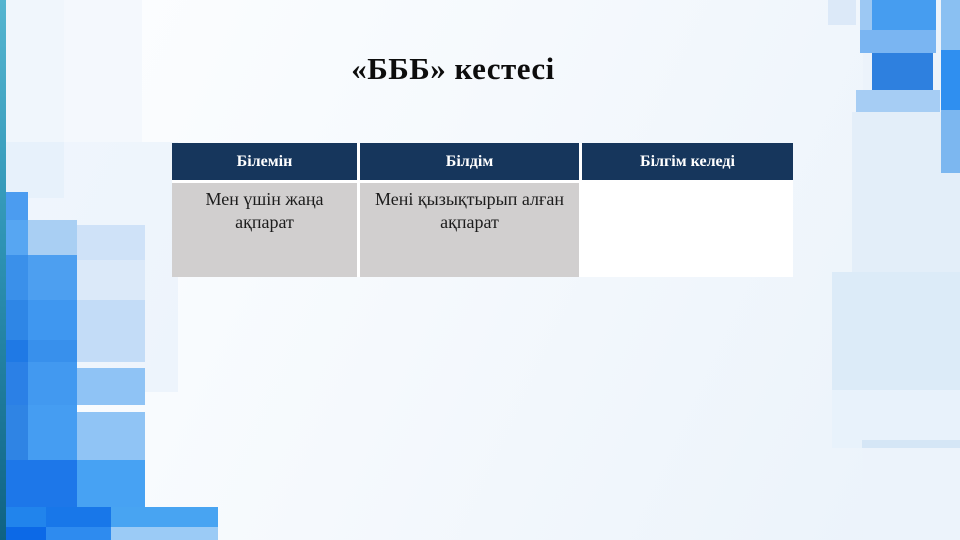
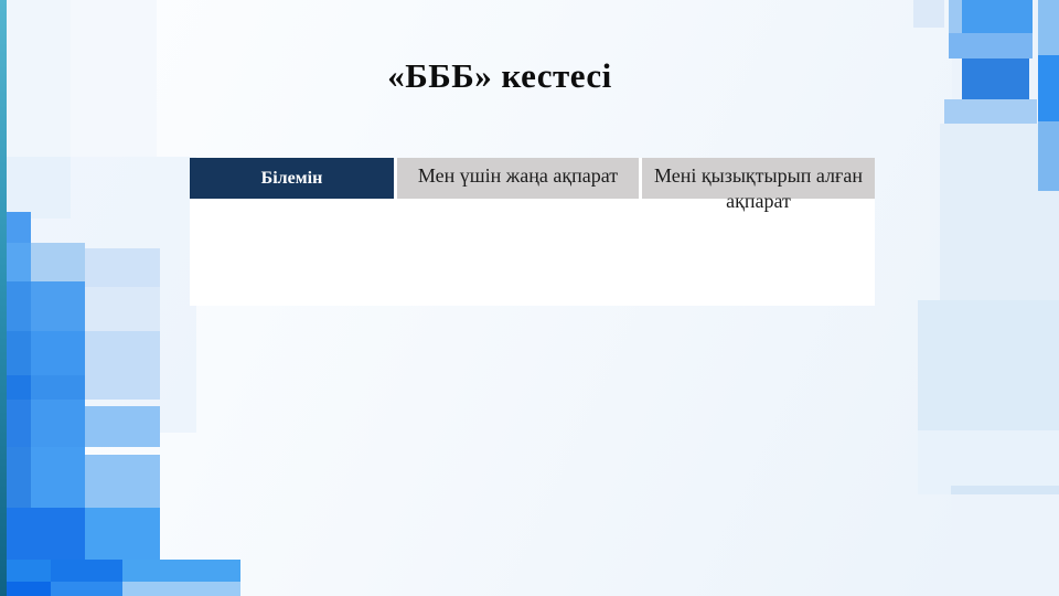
  «БББ» кестесі
  Білемін
- Білдім
- Білгім келеді
  Мен үшін жаңа ақпарат
  Мені қызықтырып алған ақпарат
